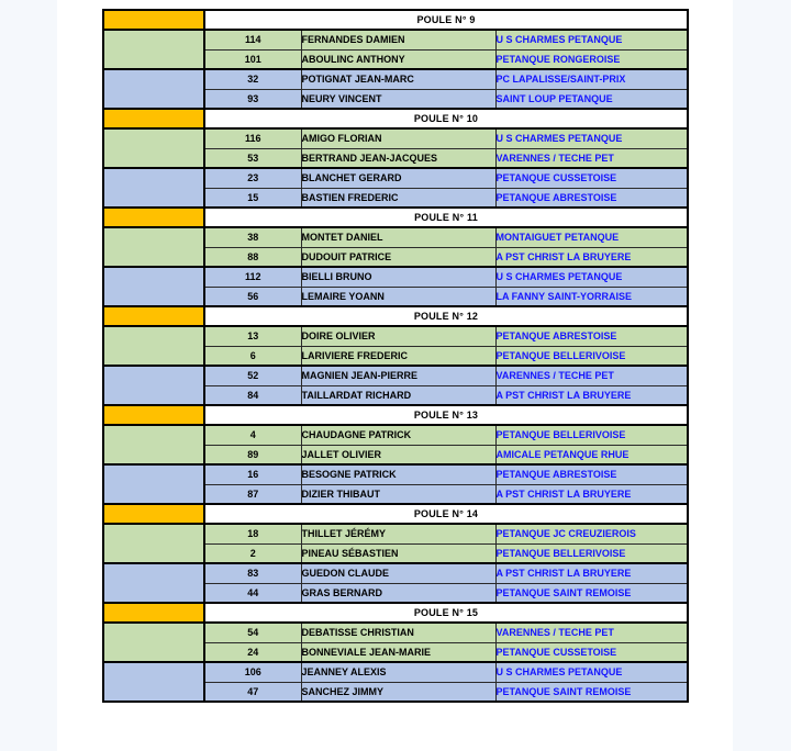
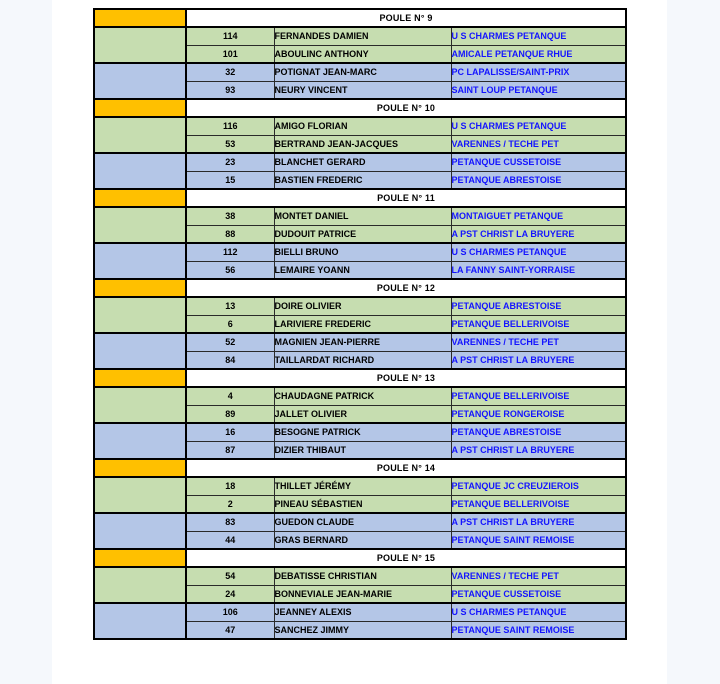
  	POULE N° 9
  	114	FERNANDES DAMIEN	U S CHARMES PETANQUE
- 101	ABOULINC ANTHONY	PETANQUE RONGEROISE
+ 101	ABOULINC ANTHONY	AMICALE PETANQUE RHUE
  	32	POTIGNAT JEAN-MARC	PC LAPALISSE/SAINT-PRIX
  93	NEURY VINCENT	SAINT LOUP PETANQUE
  	POULE N° 10
  	116	AMIGO FLORIAN	U S CHARMES PETANQUE
  53	BERTRAND JEAN-JACQUES	VARENNES / TECHE PET
  	23	BLANCHET GERARD	PETANQUE CUSSETOISE
  15	BASTIEN FREDERIC	PETANQUE ABRESTOISE
  	POULE N° 11
  	38	MONTET DANIEL	MONTAIGUET PETANQUE
  88	DUDOUIT PATRICE	A PST CHRIST LA BRUYERE
  	112	BIELLI BRUNO	U S CHARMES PETANQUE
  56	LEMAIRE YOANN	LA FANNY SAINT-YORRAISE
  	POULE N° 12
  	13	DOIRE OLIVIER	PETANQUE ABRESTOISE
  6	LARIVIERE FREDERIC	PETANQUE BELLERIVOISE
  	52	MAGNIEN JEAN-PIERRE	VARENNES / TECHE PET
  84	TAILLARDAT RICHARD	A PST CHRIST LA BRUYERE
  	POULE N° 13
  	4	CHAUDAGNE PATRICK	PETANQUE BELLERIVOISE
- 89	JALLET OLIVIER	AMICALE PETANQUE RHUE
+ 89	JALLET OLIVIER	PETANQUE RONGEROISE
  	16	BESOGNE PATRICK	PETANQUE ABRESTOISE
  87	DIZIER THIBAUT	A PST CHRIST LA BRUYERE
  	POULE N° 14
  	18	THILLET JÉRÉMY	PETANQUE JC CREUZIEROIS
  2	PINEAU SÉBASTIEN	PETANQUE BELLERIVOISE
  	83	GUEDON CLAUDE	A PST CHRIST LA BRUYERE
  44	GRAS BERNARD	PETANQUE SAINT REMOISE
  	POULE N° 15
  	54	DEBATISSE CHRISTIAN	VARENNES / TECHE PET
  24	BONNEVIALE JEAN-MARIE	PETANQUE CUSSETOISE
  	106	JEANNEY ALEXIS	U S CHARMES PETANQUE
  47	SANCHEZ JIMMY	PETANQUE SAINT REMOISE
